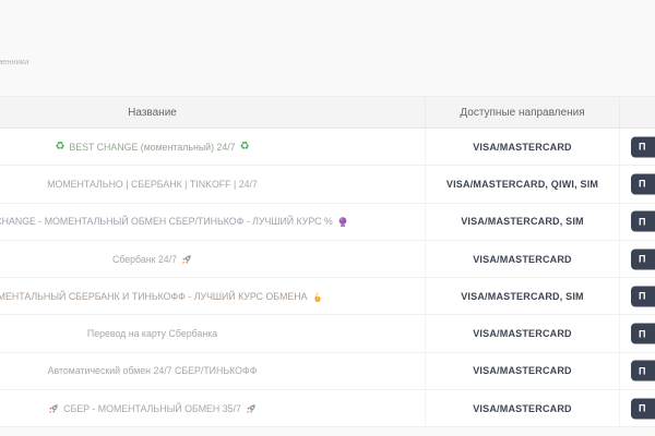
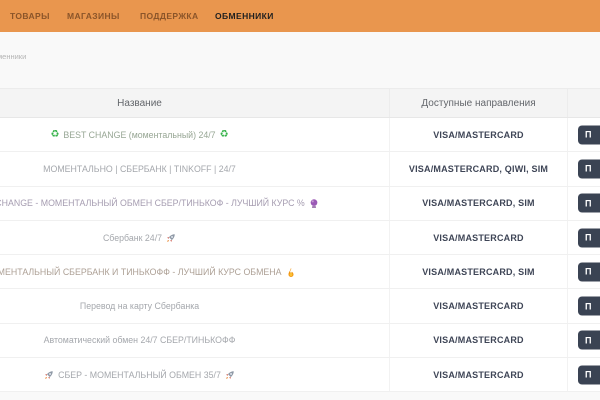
+ ТОВАРЫ
+ МАГАЗИНЫ
+ ПОДДЕРЖКА
+ ОБМЕННИКИ
  енники
  Название
  Доступные направления
  ♻
  BEST CHANGE (моментальный) 24/7
  ♻
  VISA/MASTERCARD
  П
  МОМЕНТАЛЬНО | СБЕРБАНК | TINKOFF | 24/7
  VISA/MASTERCARD, QIWI, SIM
  П
  HANGE - МОМЕНТАЛЬНЫЙ ОБМЕН СБЕР/ТИНЬКОФ - ЛУЧШИЙ КУРС %
  VISA/MASTERCARD, SIM
  П
  Сбербанк 24/7
  VISA/MASTERCARD
  П
  МЕНТАЛЬНЫЙ СБЕРБАНК И ТИНЬКОФФ - ЛУЧШИЙ КУРС ОБМЕНА
  VISA/MASTERCARD, SIM
  П
  Перевод на карту Сбербанка
  VISA/MASTERCARD
  П
  Автоматический обмен 24/7 СБЕР/ТИНЬКОФФ
  VISA/MASTERCARD
  П
  СБЕР - МОМЕНТАЛЬНЫЙ ОБМЕН 35/7
  VISA/MASTERCARD
  П
